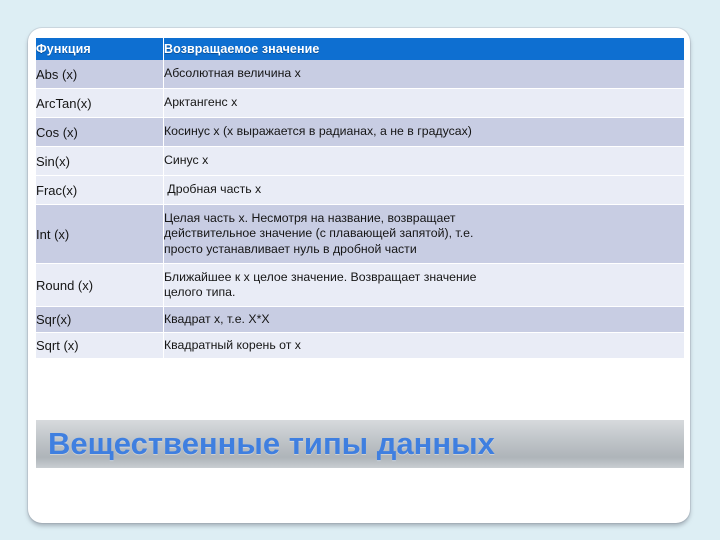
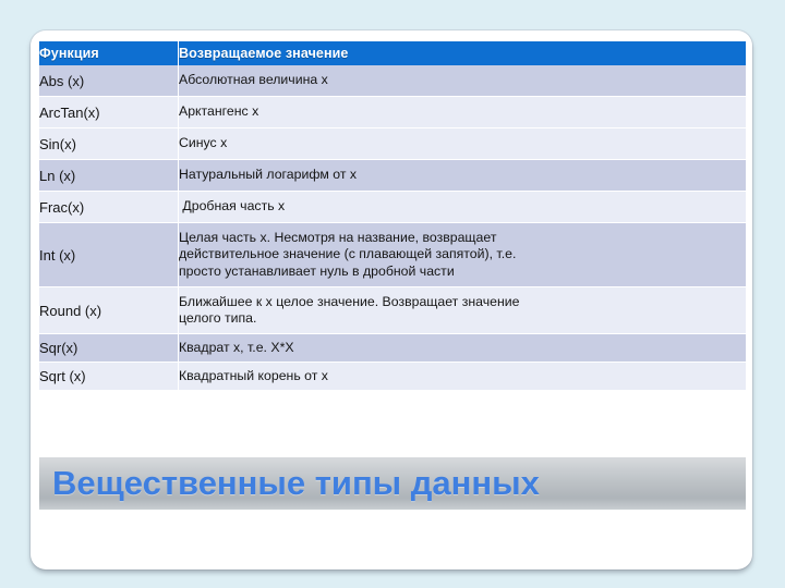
  Функция	Возвращаемое значение
  Abs (x)	Абсолютная величина x
  ArcTan(x)	Арктангенс x
- Cos (x)	Косинус x (x выражается в радианах, а не в градусах)
  Sin(x)	Синус x
+ Ln (x)	Натуральный логарифм от x
  Frac(x)	Дробная часть x
  Int (x)	Целая часть x. Несмотря на название, возвращает действительное значение (с плавающей запятой), т.е. просто устанавливает нуль в дробной части
  Round (x)	Ближайшее к x целое значение. Возвращает значение целого типа.
  Sqr(x)	Квадрат x, т.е. X*X
  Sqrt (x)	Квадратный корень от x
  Вещественные типы данных
